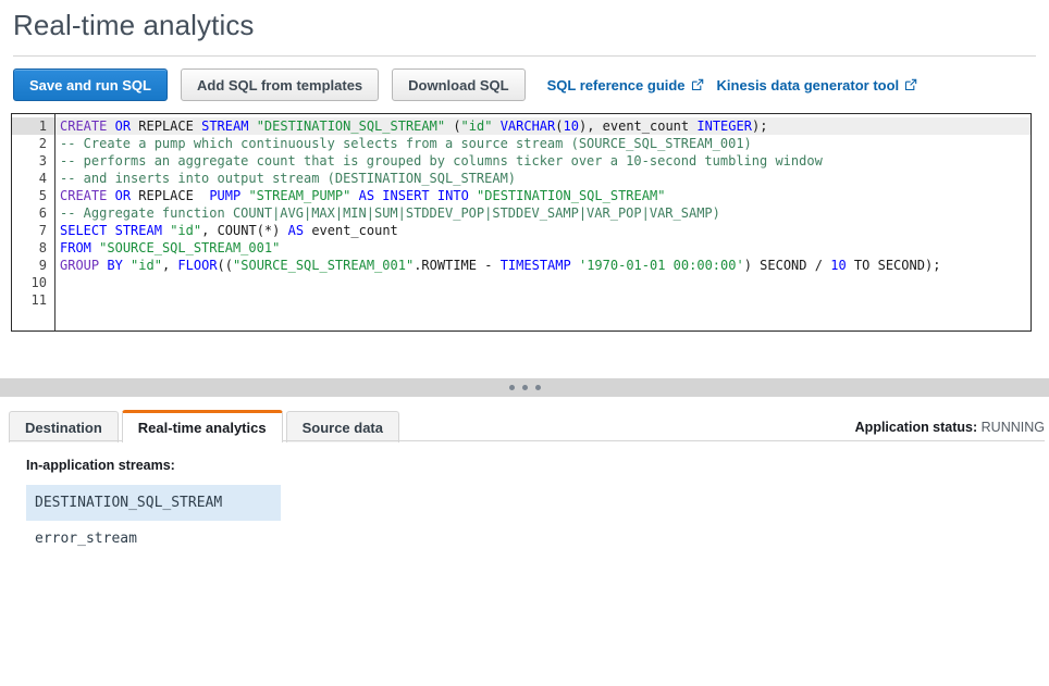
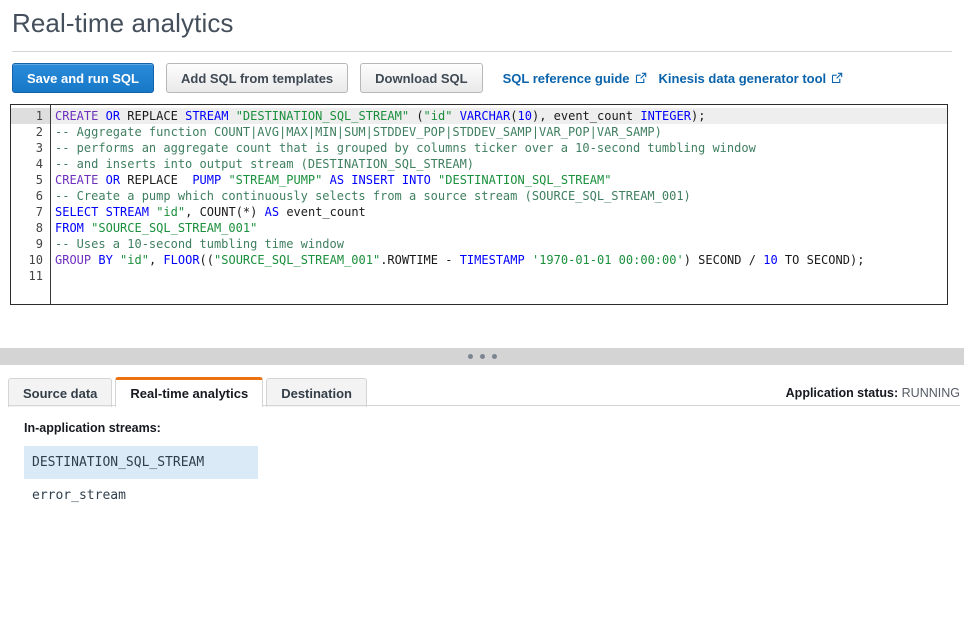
  Real-time analytics
  Save and run SQL
  Add SQL from templates
  Download SQL
  SQL reference guide
  Kinesis data generator tool
  1
  2
  3
  4
  5
  6
  7
  8
  9
  10
  11
  CREATE OR REPLACE STREAM "DESTINATION_SQL_STREAM" ("id" VARCHAR(10), event_count INTEGER);
- -- Create a pump which continuously selects from a source stream (SOURCE_SQL_STREAM_001)
+ -- Aggregate function COUNT|AVG|MAX|MIN|SUM|STDDEV_POP|STDDEV_SAMP|VAR_POP|VAR_SAMP)
  -- performs an aggregate count that is grouped by columns ticker over a 10-second tumbling window
  -- and inserts into output stream (DESTINATION_SQL_STREAM)
  CREATE OR REPLACE PUMP "STREAM_PUMP" AS INSERT INTO "DESTINATION_SQL_STREAM"
- -- Aggregate function COUNT|AVG|MAX|MIN|SUM|STDDEV_POP|STDDEV_SAMP|VAR_POP|VAR_SAMP)
+ -- Create a pump which continuously selects from a source stream (SOURCE_SQL_STREAM_001)
  SELECT STREAM "id", COUNT(*) AS event_count
  FROM "SOURCE_SQL_STREAM_001"
+ -- Uses a 10-second tumbling time window
  GROUP BY "id", FLOOR(("SOURCE_SQL_STREAM_001".ROWTIME - TIMESTAMP '1970-01-01 00:00:00') SECOND / 10 TO SECOND);
- Destination
+ Source data
  Real-time analytics
- Source data
+ Destination
  Application status: RUNNING
  In-application streams:
  DESTINATION_SQL_STREAM
  error_stream
